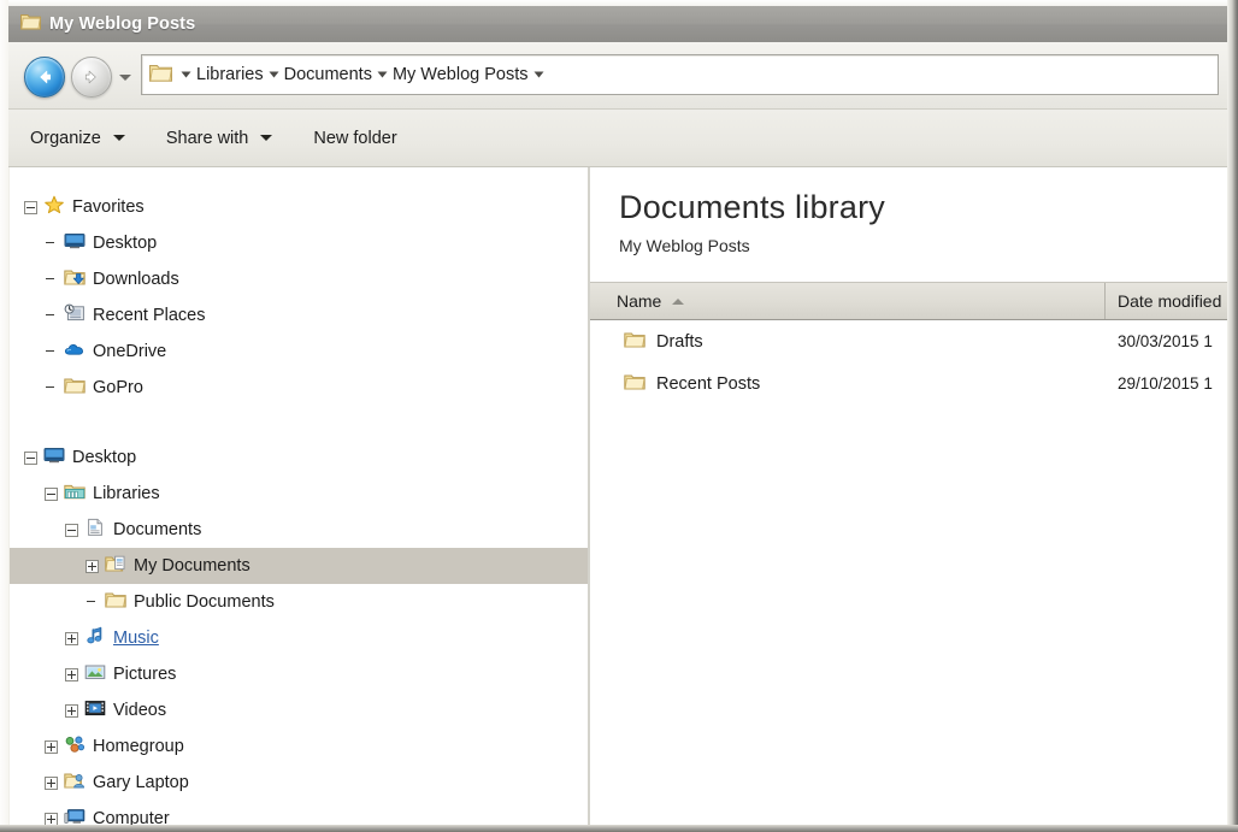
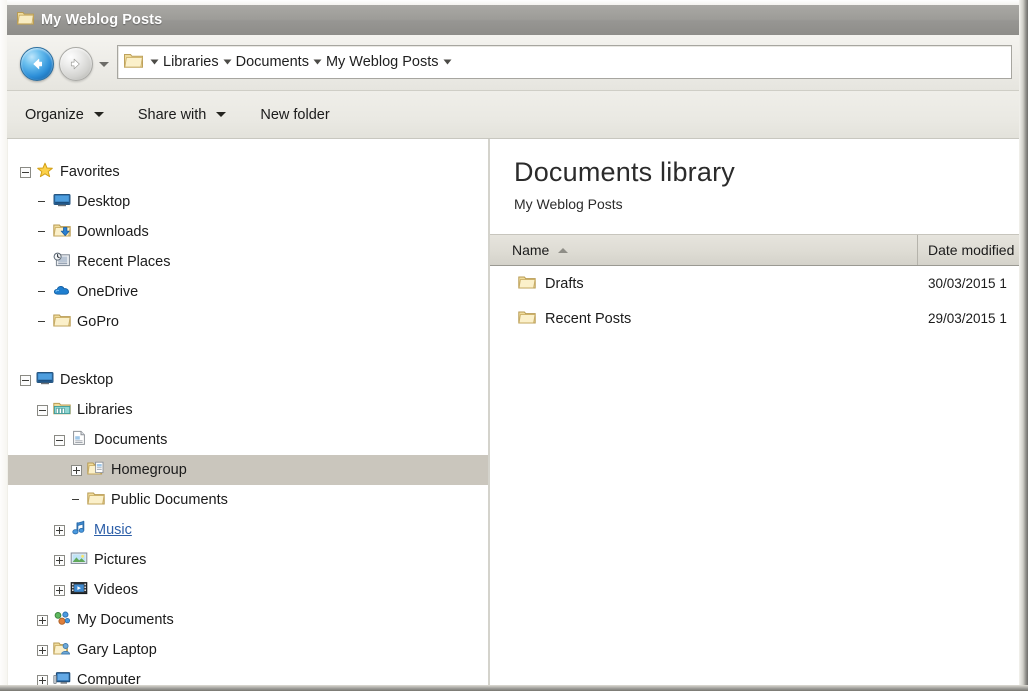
  My Weblog Posts
  Libraries
  Documents
  My Weblog Posts
  Organize
  Share with
  New folder
  Favorites
  Desktop
  Downloads
  Recent Places
  OneDrive
  GoPro
  Desktop
  Libraries
  Documents
- My Documents
+ Homegroup
  Public Documents
  Music
  Pictures
  Videos
- Homegroup
+ My Documents
  Gary Laptop
  Computer
  Documents library
  My Weblog Posts
  Name
  Date modified
  Drafts
  30/03/2015 1
  Recent Posts
- 29/10/2015 1
+ 29/03/2015 1
